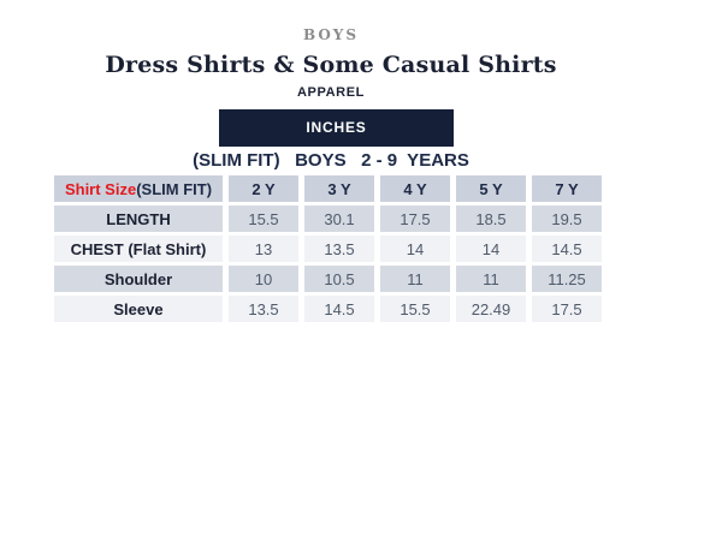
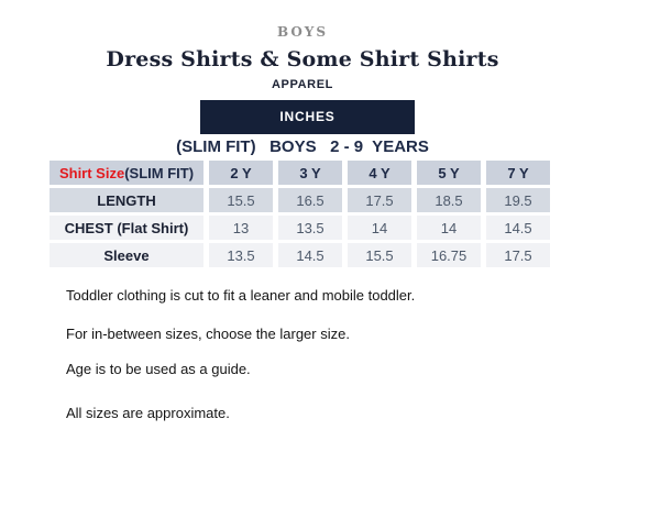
  BOYS
- Dress Shirts & Some Casual Shirts
+ Dress Shirts & Some Shirt Shirts
  APPAREL
  INCHES
  (SLIM FIT) BOYS 2 - 9 YEARS
  Shirt Size(SLIM FIT)	2 Y	3 Y	4 Y	5 Y	7 Y
- LENGTH	15.5	30.1	17.5	18.5	19.5
+ LENGTH	15.5	16.5	17.5	18.5	19.5
  CHEST (Flat Shirt)	13	13.5	14	14	14.5
- Shoulder	10	10.5	11	11	11.25
- Sleeve	13.5	14.5	15.5	22.49	17.5
+ Sleeve	13.5	14.5	15.5	16.75	17.5
+ Toddler clothing is cut to fit a leaner and mobile toddler.
+ For in-between sizes, choose the larger size.
+ Age is to be used as a guide.
+ All sizes are approximate.
